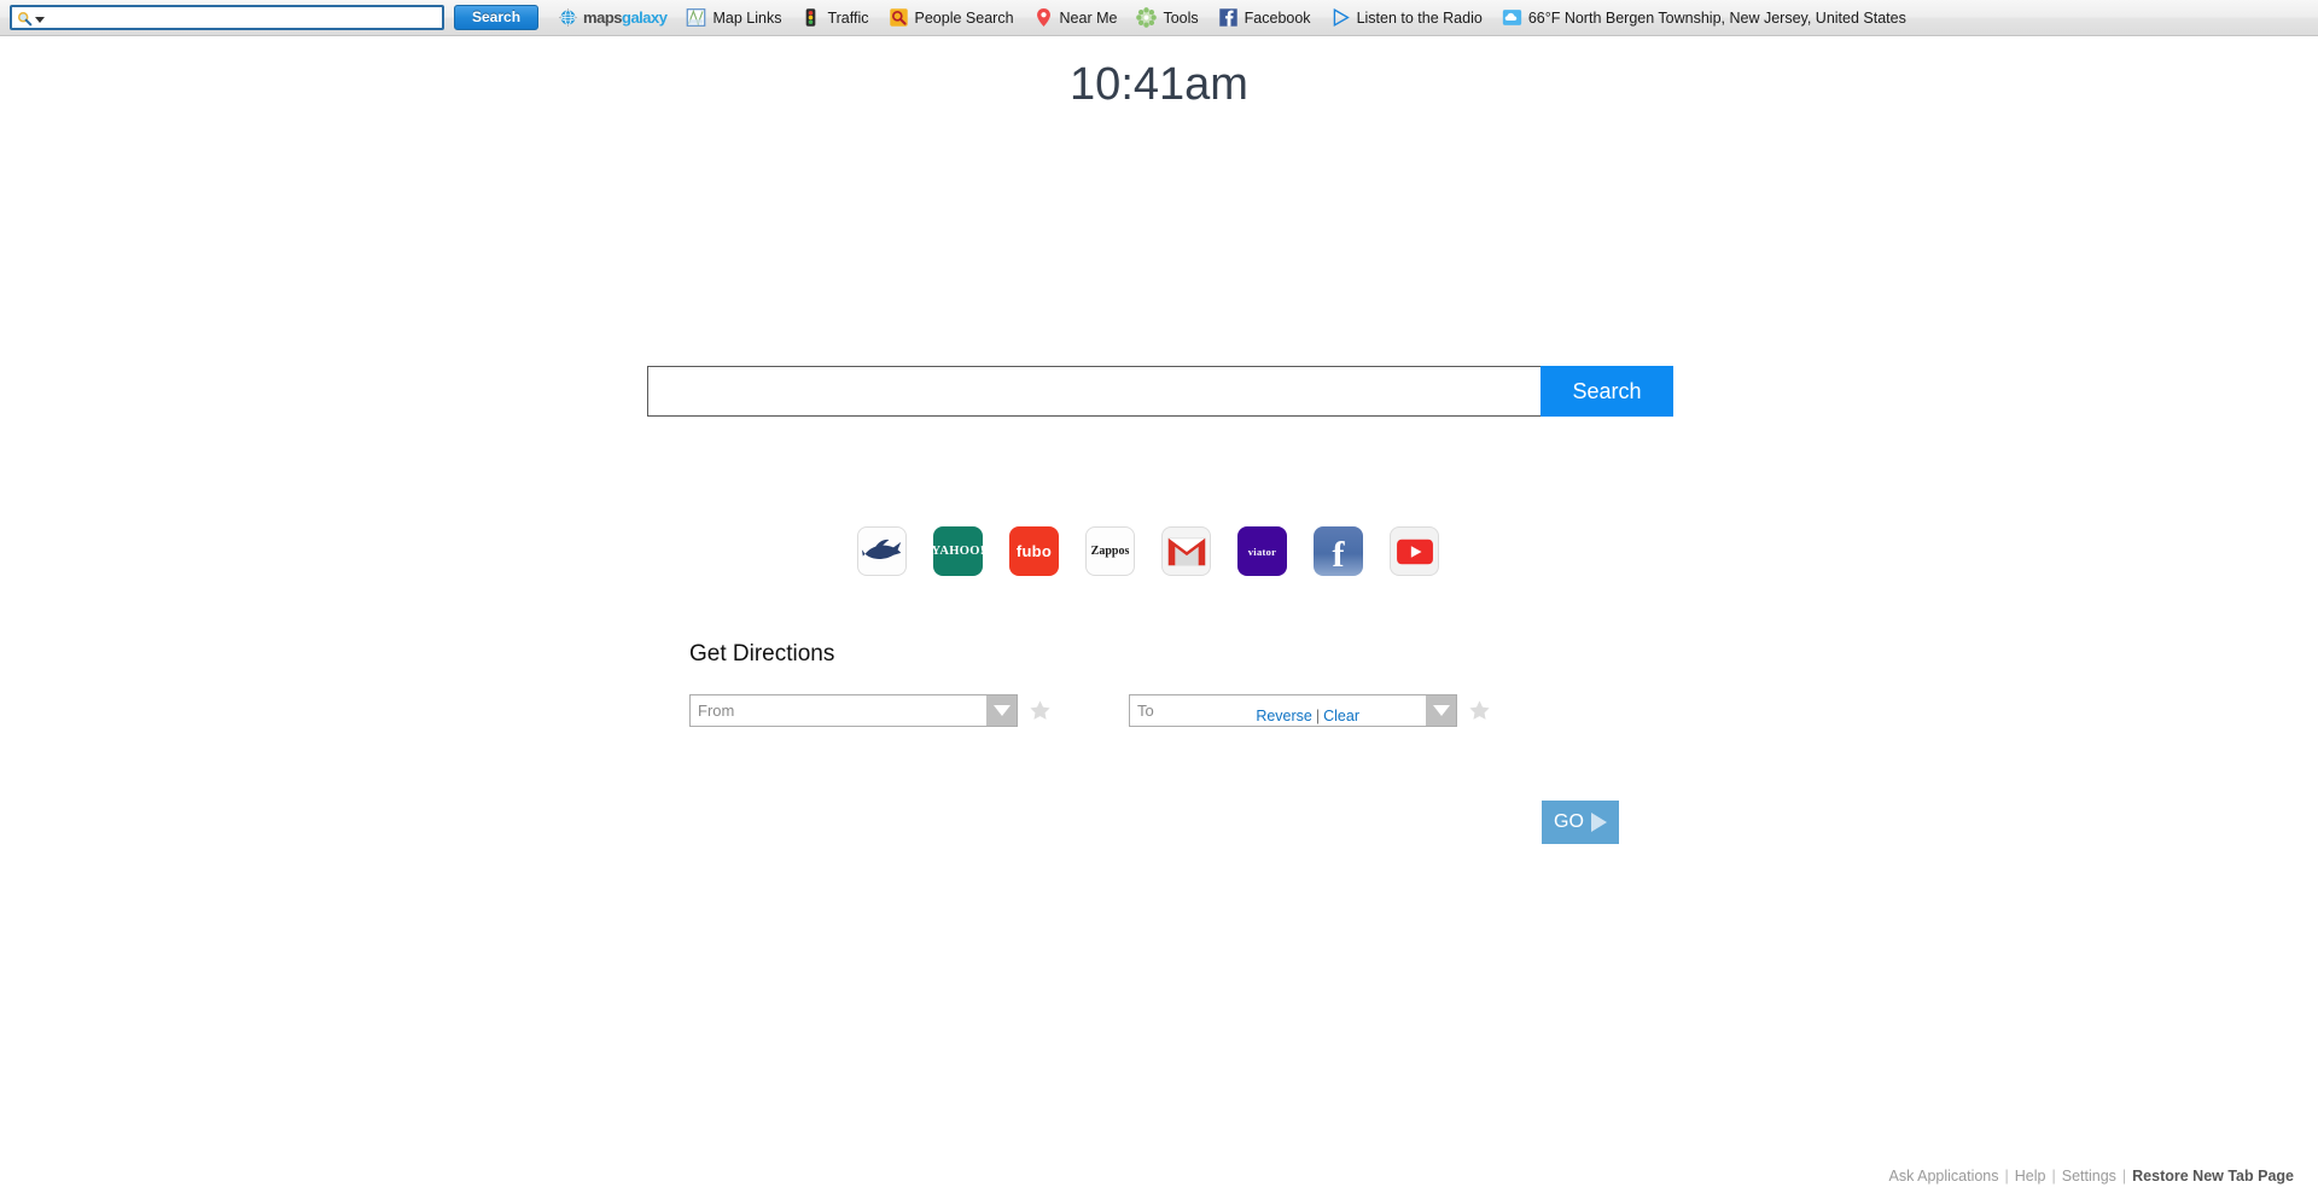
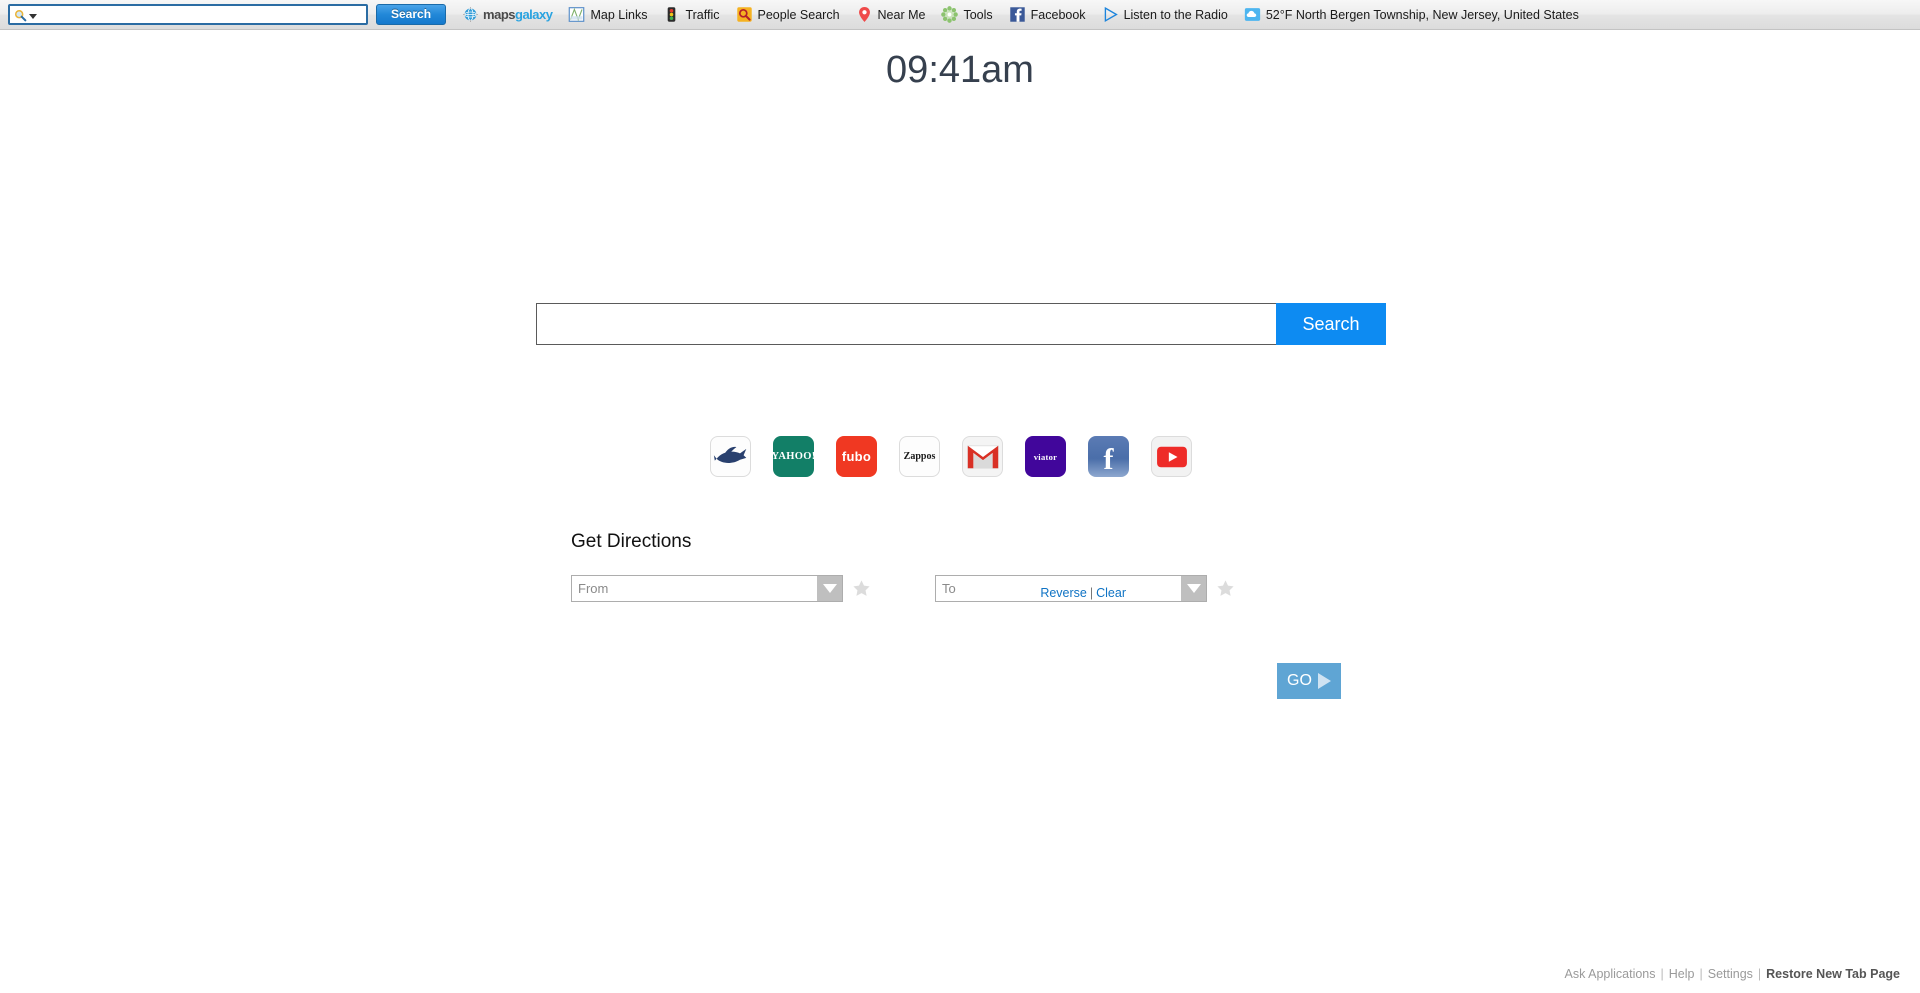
  Search
  mapsgalaxy
  Map Links
  Traffic
  People Search
  Near Me
  Tools
  Facebook
  Listen to the Radio
- 66°F North Bergen Township, New Jersey, United States
+ 52°F North Bergen Township, New Jersey, United States
- 10:41am
+ 09:41am
  Search
  YAHOO!
  fubo
  Zappos
  viator
  f
  Get Directions
  From
  To
  Reverse | Clear
  GO
  Ask Applications | Help | Settings | Restore New Tab Page
